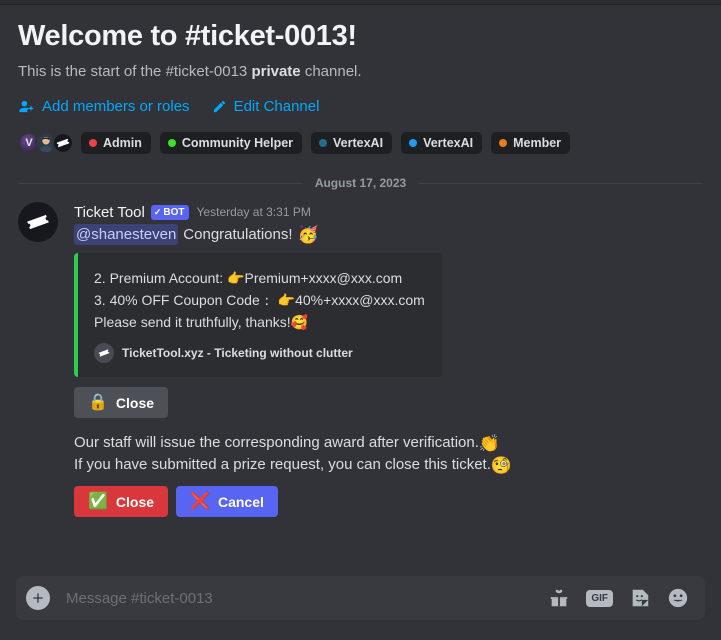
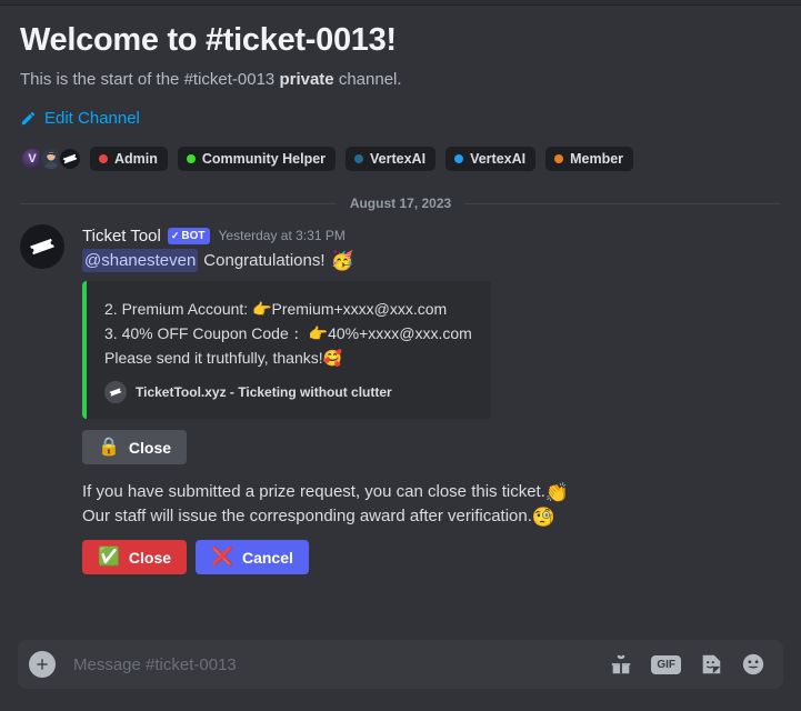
  Welcome to #ticket-0013!
  This is the start of the #ticket-0013 private channel.
- Add members or roles
  Edit Channel
  V
  Admin
  Community Helper
  VertexAI
  VertexAI
  Member
  August 17, 2023
  Ticket Tool
  ✓
  BOT
  Yesterday at 3:31 PM
  @shanesteven
  Congratulations!
  🥳
  2. Premium Account: 👉Premium+xxxx@xxx.com
  3. 40% OFF Coupon Code： 👉40%+xxxx@xxx.com
  Please send it truthfully, thanks!🥰
  TicketTool.xyz - Ticketing without clutter
  🔒
  Close
- Our staff will issue the corresponding award after verification.
+ If you have submitted a prize request, you can close this ticket.
  👏
- If you have submitted a prize request, you can close this ticket.
+ Our staff will issue the corresponding award after verification.
  🧐
  ✅
  Close
  ❌
  Cancel
  Message #ticket-0013
  GIF
